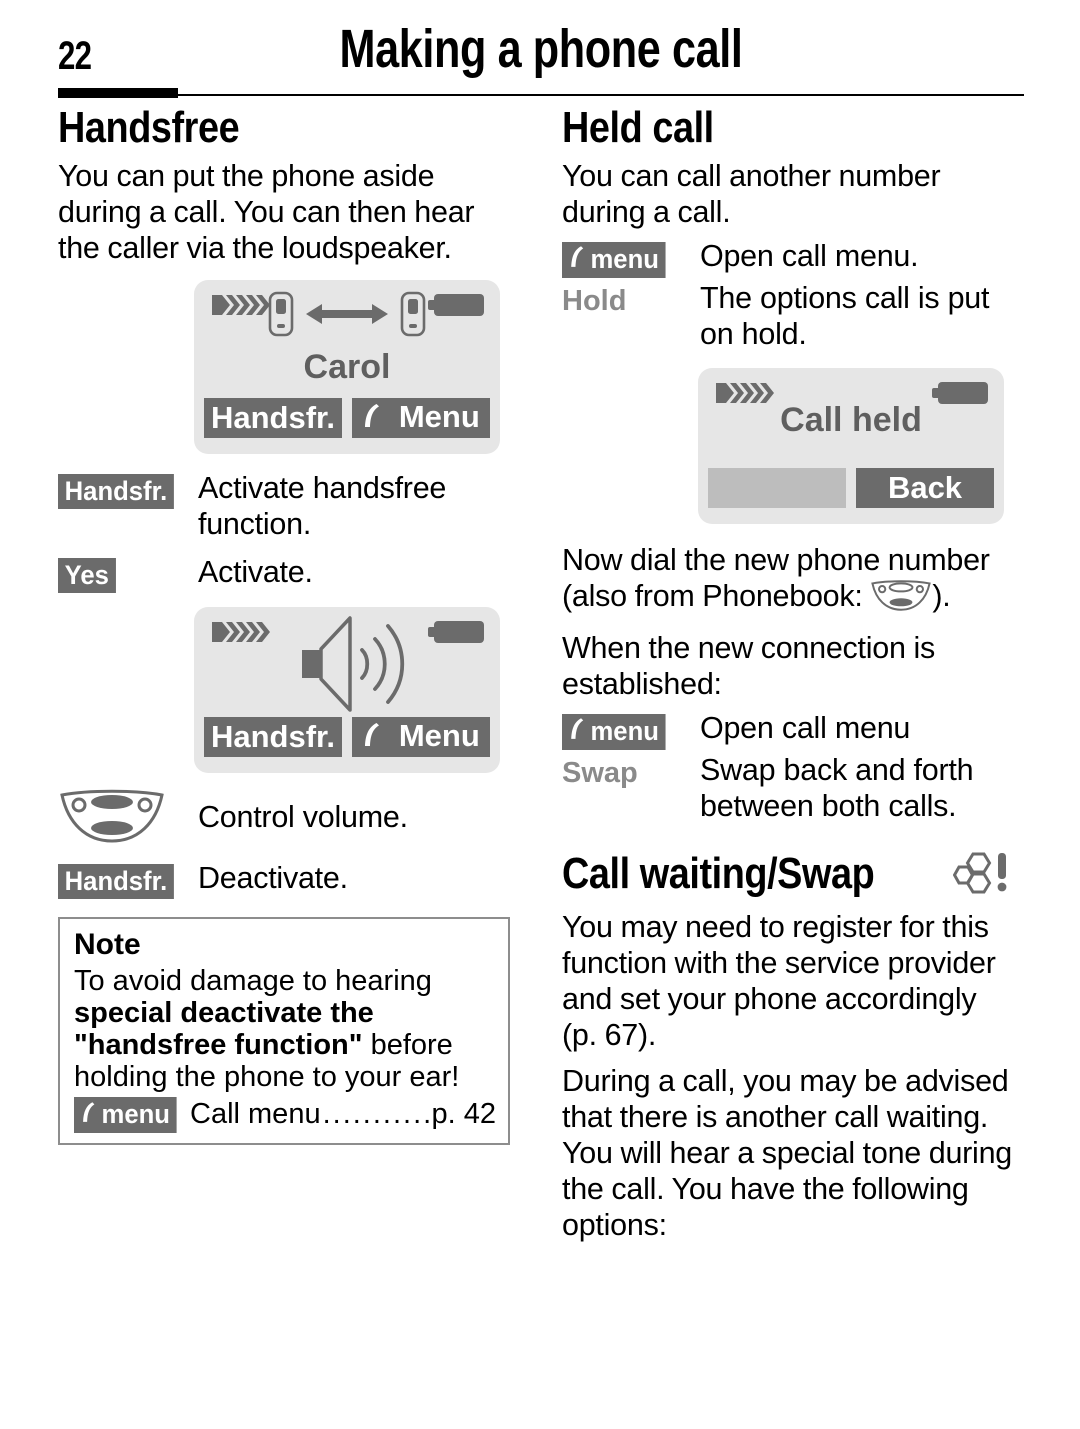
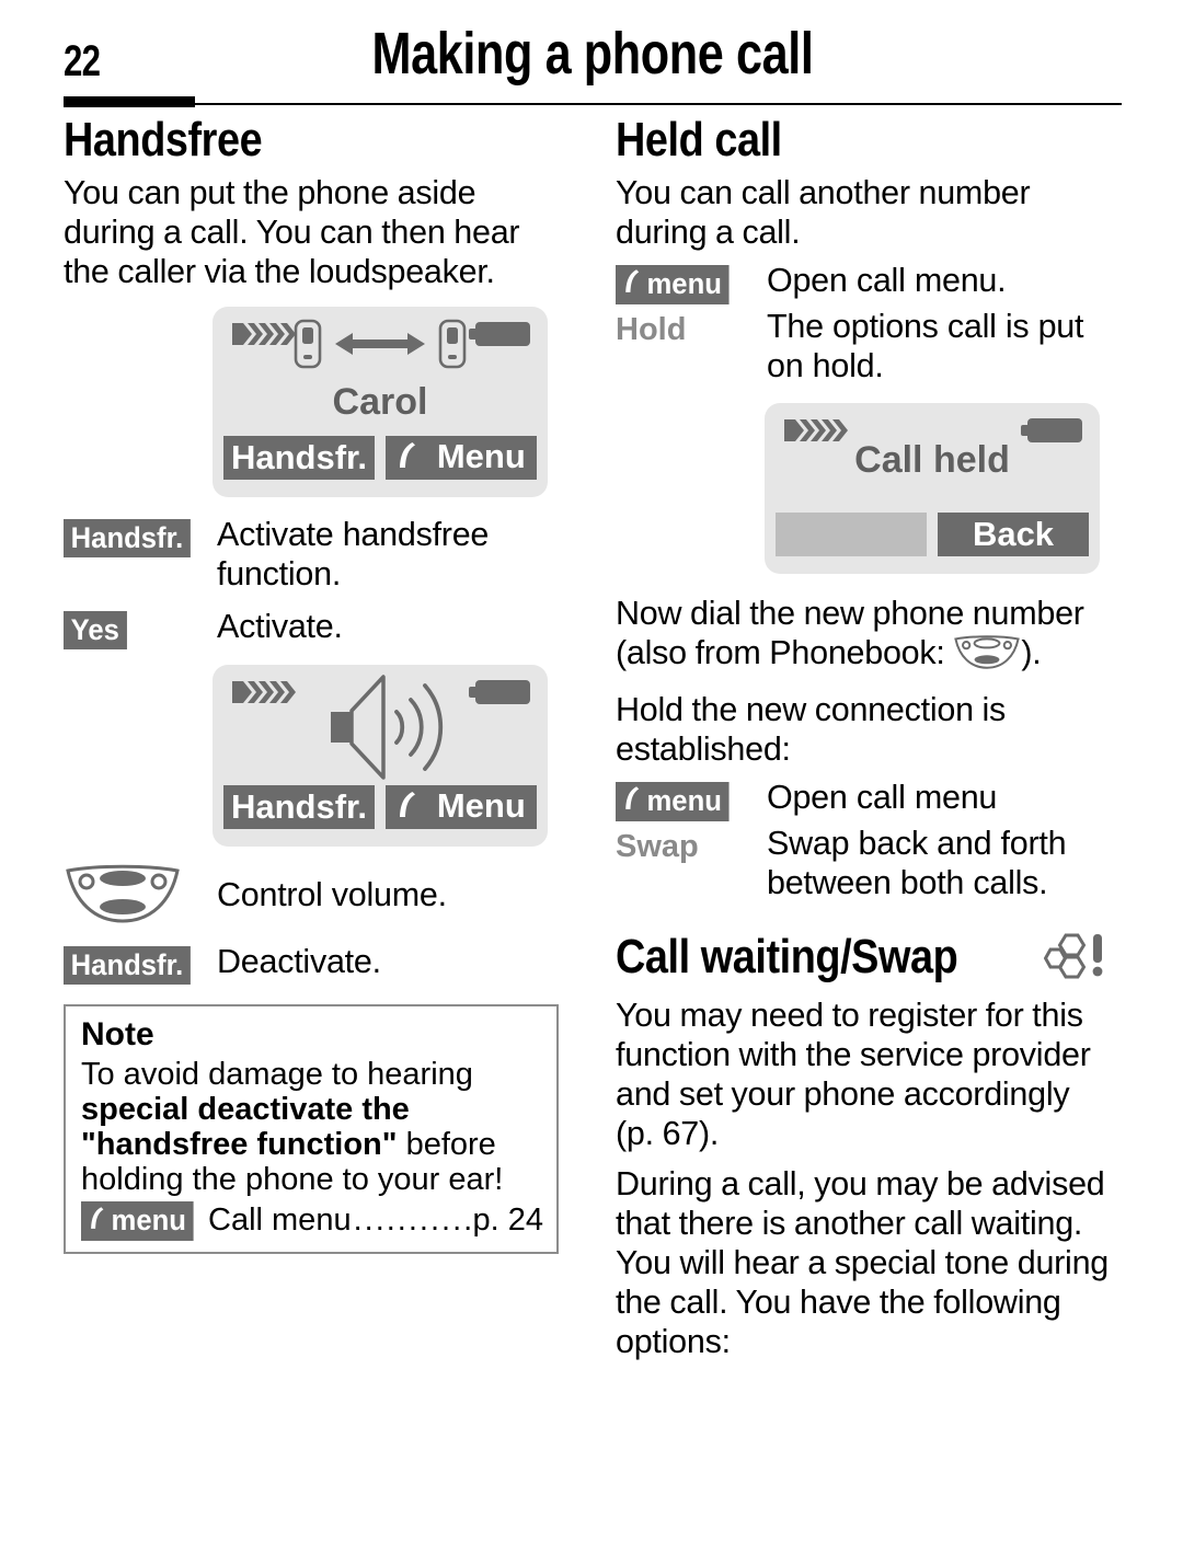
  22
  Making a phone call
  Handsfree
  You can put the phone aside during a call. You can then hear the caller via the loudspeaker.
  Carol
  Handsfr.
  Menu
  Handsfr.
  Activate handsfree function.
  Yes
  Activate.
  Handsfr.
  Menu
  Control volume.
  Handsfr.
  Deactivate.
  Note
  To avoid damage to hearing special deactivate the "handsfree function" before holding the phone to your ear!
  menu
  Call menu
- p. 42
+ p. 24
  Held call
  You can call another number during a call.
  menu
  Open call menu.
  Hold
  The options call is put on hold.
  Call held
  Back
  Now dial the new phone number (also from Phonebook: ).
- When the new connection is established:
+ Hold the new connection is established:
  menu
  Open call menu
  Swap
  Swap back and forth between both calls.
  Call waiting/Swap
  You may need to register for this function with the service provider and set your phone accordingly (p. 67).
  During a call, you may be advised that there is another call waiting. You will hear a special tone during the call. You have the following options:
